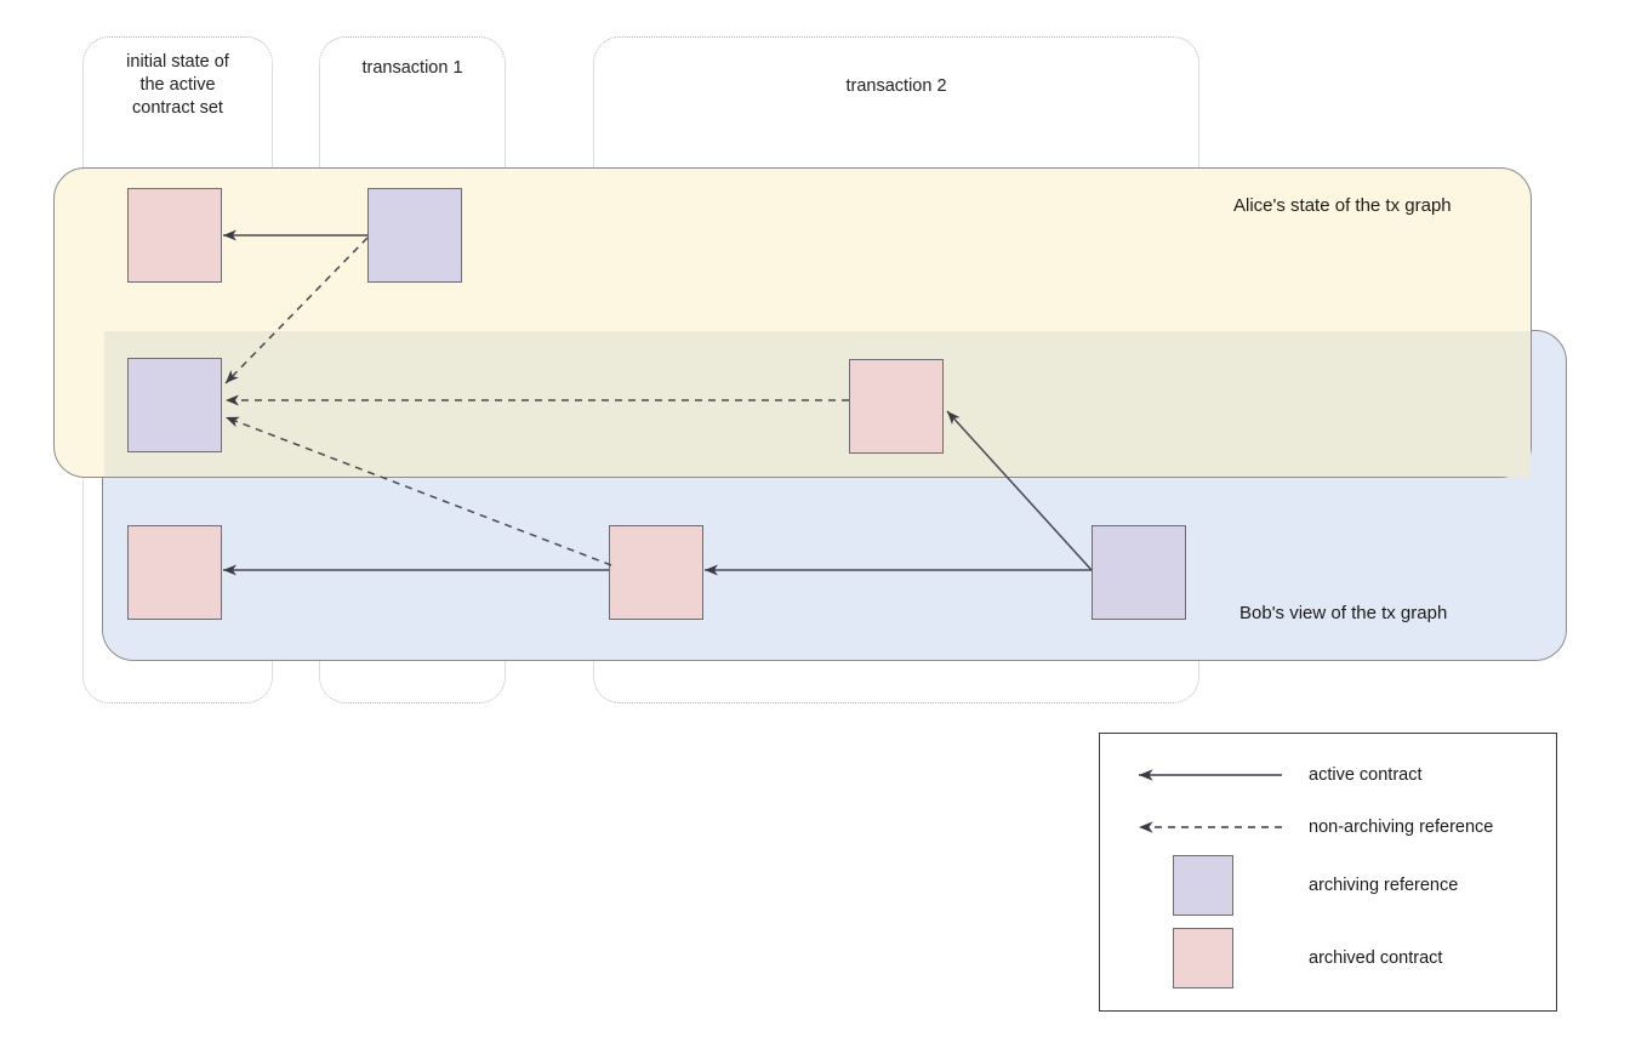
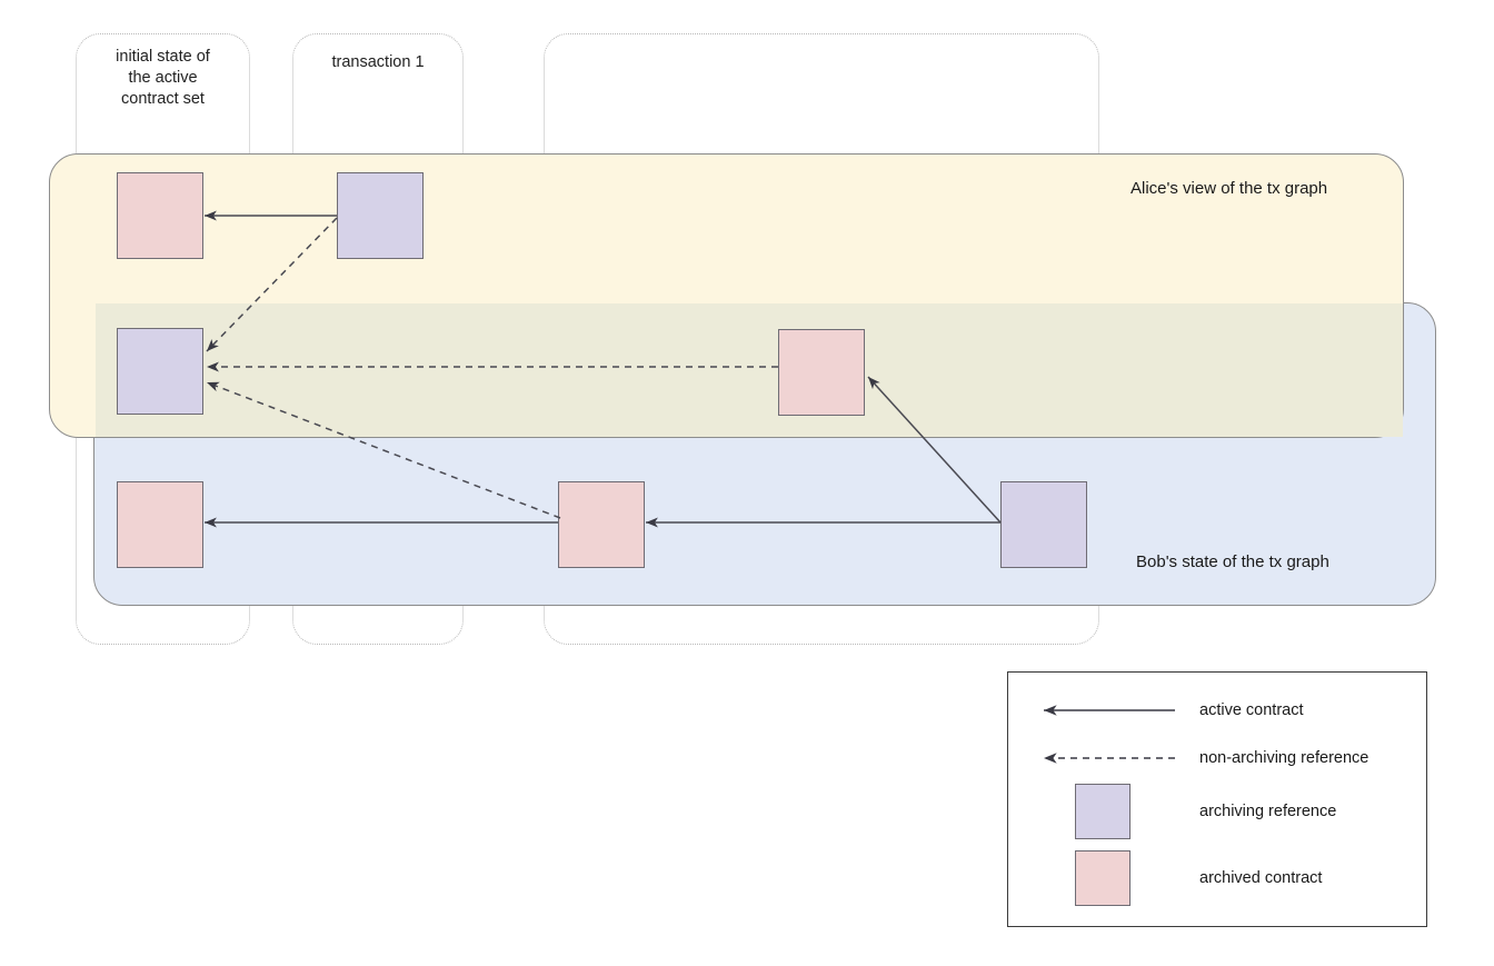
  initial state of
  the active
  contract set
  transaction 1
- transaction 2
- Alice's state of the tx graph
+ Alice's view of the tx graph
- Bob's view of the tx graph
+ Bob's state of the tx graph
  active contract
  non-archiving reference
  archiving reference
  archived contract
